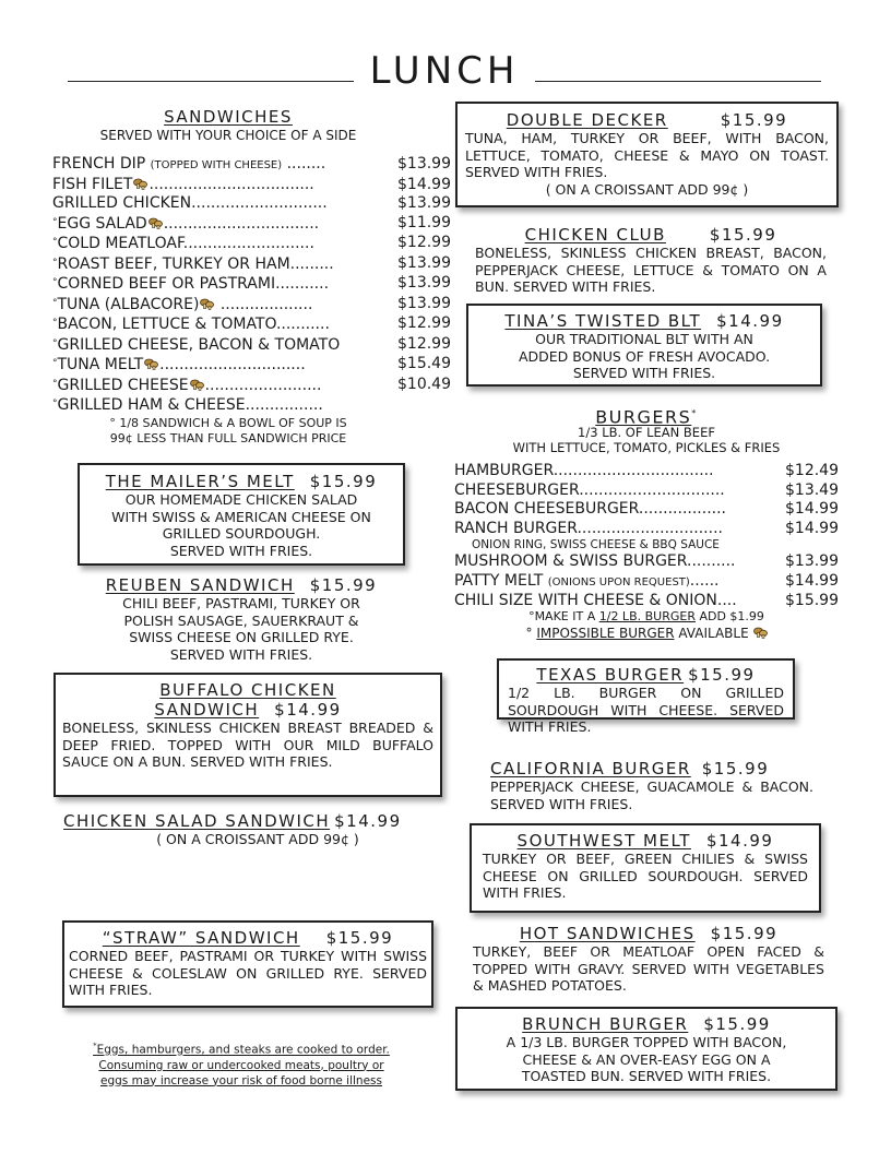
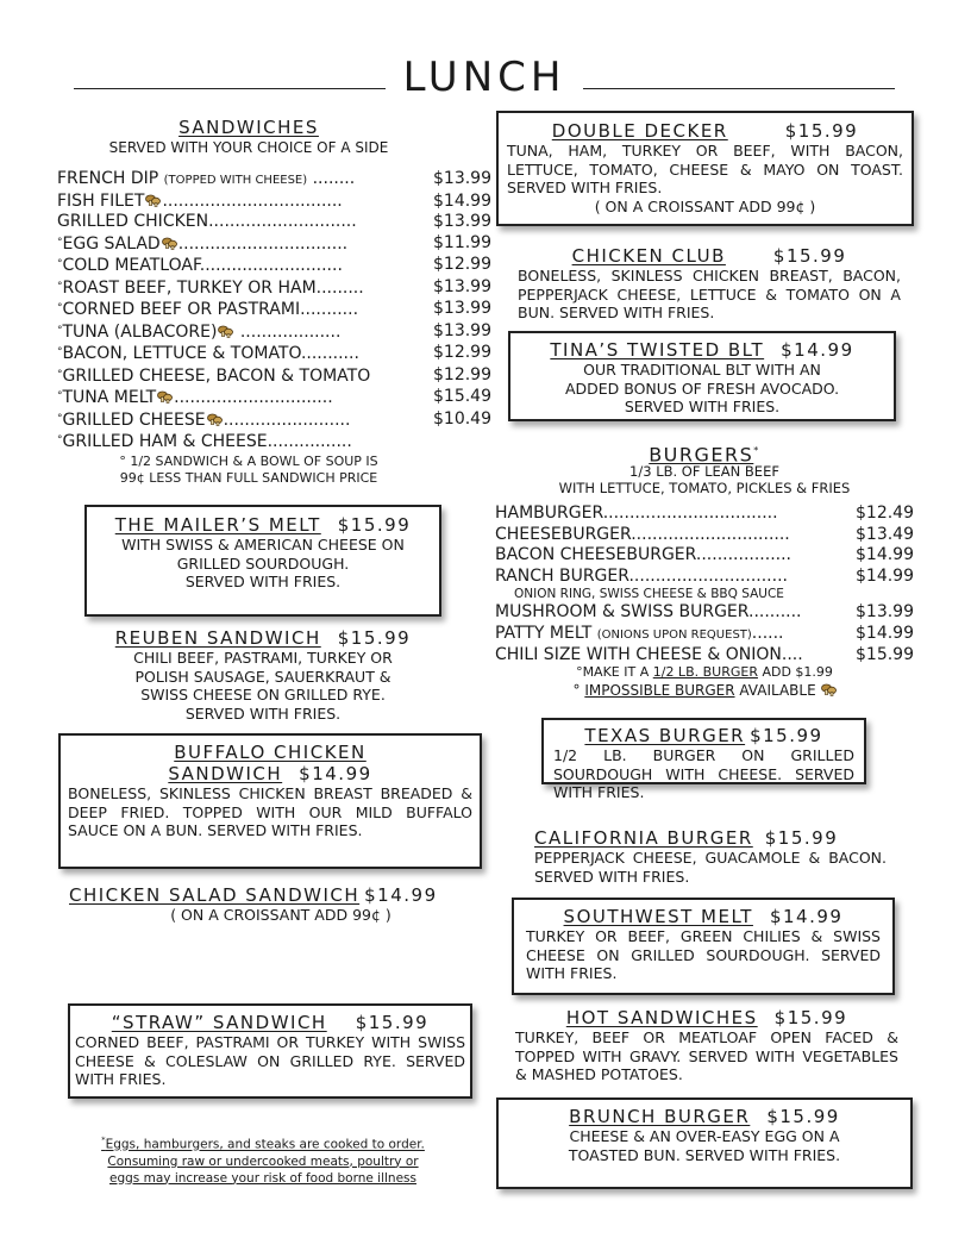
  LUNCH
  SANDWICHES
  SERVED WITH YOUR CHOICE OF A SIDE
  FRENCH DIP (TOPPED WITH CHEESE) ........
  $13.99
  FISH FILET ..................................
  $14.99
  GRILLED CHICKEN............................
  $13.99
  °EGG SALAD ................................
  $11.99
  °COLD MEATLOAF...........................
  $12.99
  °ROAST BEEF, TURKEY OR HAM.........
  $13.99
  °CORNED BEEF OR PASTRAMI...........
  $13.99
  °TUNA (ALBACORE) ...................
  $13.99
  °BACON, LETTUCE & TOMATO...........
  $12.99
  °GRILLED CHEESE, BACON & TOMATO
  $12.99
  °TUNA MELT ..............................
  $15.49
  °GRILLED CHEESE ........................
  $10.49
  °GRILLED HAM & CHEESE................
- ° 1/8 SANDWICH & A BOWL OF SOUP IS
+ ° 1/2 SANDWICH & A BOWL OF SOUP IS
  99¢ LESS THAN FULL SANDWICH PRICE
  THE MAILER’S MELT $15.99
- OUR HOMEMADE CHICKEN SALAD
  WITH SWISS & AMERICAN CHEESE ON
  GRILLED SOURDOUGH.
  SERVED WITH FRIES.
  REUBEN SANDWICH $15.99
  CHILI BEEF, PASTRAMI, TURKEY OR
  POLISH SAUSAGE, SAUERKRAUT &
  SWISS CHEESE ON GRILLED RYE.
  SERVED WITH FRIES.
  BUFFALO CHICKEN
  SANDWICH $14.99
  BONELESS, SKINLESS CHICKEN BREAST BREADED & DEEP FRIED. TOPPED WITH OUR MILD BUFFALO SAUCE ON A BUN. SERVED WITH FRIES.
  CHICKEN SALAD SANDWICH $14.99
  ( ON A CROISSANT ADD 99¢ )
  “STRAW” SANDWICH $15.99
  CORNED BEEF, PASTRAMI OR TURKEY WITH SWISS CHEESE & COLESLAW ON GRILLED RYE. SERVED WITH FRIES.
  *Eggs, hamburgers, and steaks are cooked to order.
  Consuming raw or undercooked meats, poultry or
  eggs may increase your risk of food borne illness
  DOUBLE DECKER $15.99
  TUNA, HAM, TURKEY OR BEEF, WITH BACON, LETTUCE, TOMATO, CHEESE & MAYO ON TOAST. SERVED WITH FRIES.
  ( ON A CROISSANT ADD 99¢ )
  CHICKEN CLUB $15.99
  BONELESS, SKINLESS CHICKEN BREAST, BACON, PEPPERJACK CHEESE, LETTUCE & TOMATO ON A BUN. SERVED WITH FRIES.
  TINA’S TWISTED BLT $14.99
  OUR TRADITIONAL BLT WITH AN
  ADDED BONUS OF FRESH AVOCADO.
  SERVED WITH FRIES.
  BURGERS*
  1/3 LB. OF LEAN BEEF
  WITH LETTUCE, TOMATO, PICKLES & FRIES
  HAMBURGER.................................
  $12.49
  CHEESEBURGER..............................
  $13.49
  BACON CHEESEBURGER..................
  $14.99
  RANCH BURGER..............................
  $14.99
  ONION RING, SWISS CHEESE & BBQ SAUCE
  MUSHROOM & SWISS BURGER..........
  $13.99
  PATTY MELT (ONIONS UPON REQUEST)......
  $14.99
  CHILI SIZE WITH CHEESE & ONION....
  $15.99
  °MAKE IT A 1/2 LB. BURGER ADD $1.99
  ° IMPOSSIBLE BURGER AVAILABLE
  TEXAS BURGER $15.99
  1/2 LB. BURGER ON GRILLED SOURDOUGH WITH CHEESE. SERVED WITH FRIES.
  CALIFORNIA BURGER $15.99
  PEPPERJACK CHEESE, GUACAMOLE & BACON. SERVED WITH FRIES.
  SOUTHWEST MELT $14.99
  TURKEY OR BEEF, GREEN CHILIES & SWISS CHEESE ON GRILLED SOURDOUGH. SERVED WITH FRIES.
  HOT SANDWICHES $15.99
  TURKEY, BEEF OR MEATLOAF OPEN FACED & TOPPED WITH GRAVY. SERVED WITH VEGETABLES & MASHED POTATOES.
  BRUNCH BURGER $15.99
- A 1/3 LB. BURGER TOPPED WITH BACON,
  CHEESE & AN OVER-EASY EGG ON A
  TOASTED BUN. SERVED WITH FRIES.
